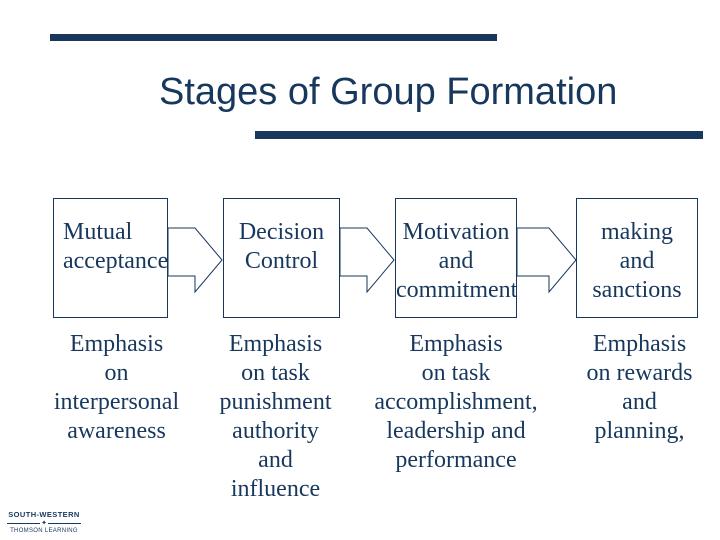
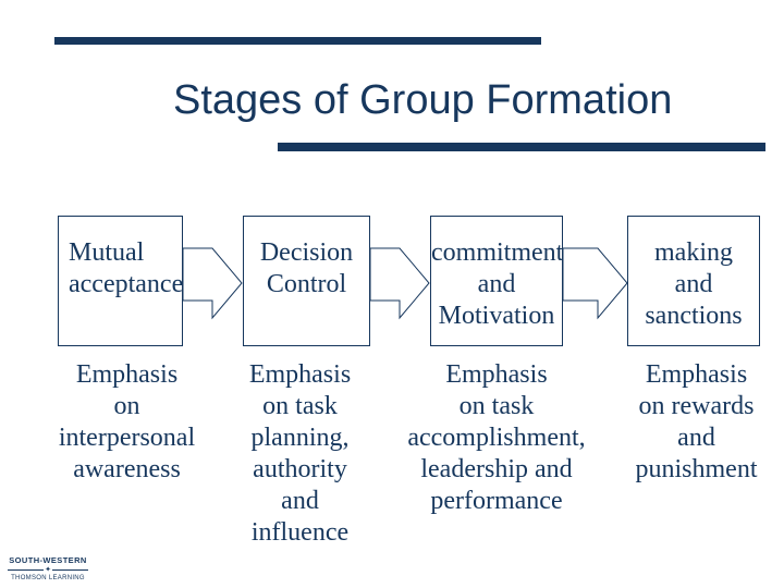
  Stages of Group Formation
  Mutual
  acceptance
  Decision
  Control
- Motivation
+ commitment
  and
- commitment
+ Motivation
  making
  and
  sanctions
  Emphasis
  on
  interpersonal
  awareness
  Emphasis
  on task
- punishment
+ planning,
  authority
  and
  influence
  Emphasis
  on task
  accomplishment,
  leadership and
  performance
  Emphasis
  on rewards
  and
- planning,
+ punishment
  SOUTH-WESTERN
